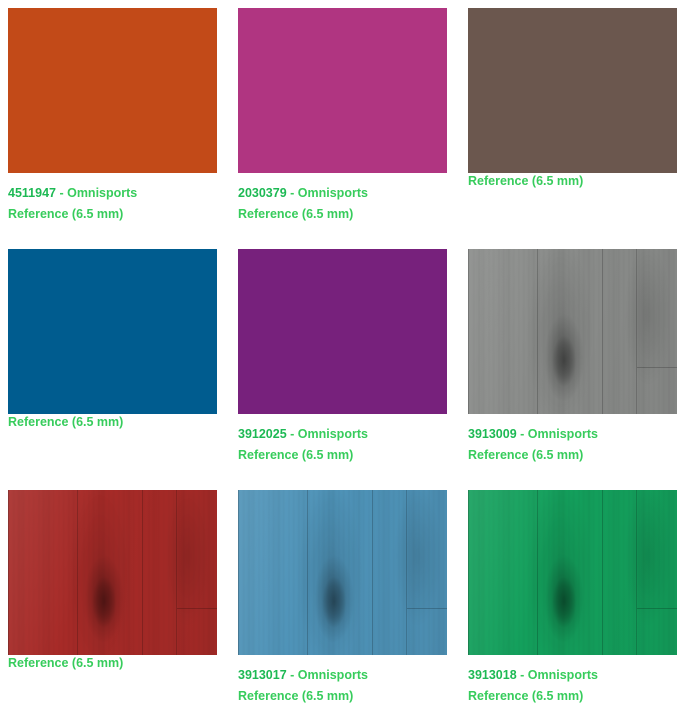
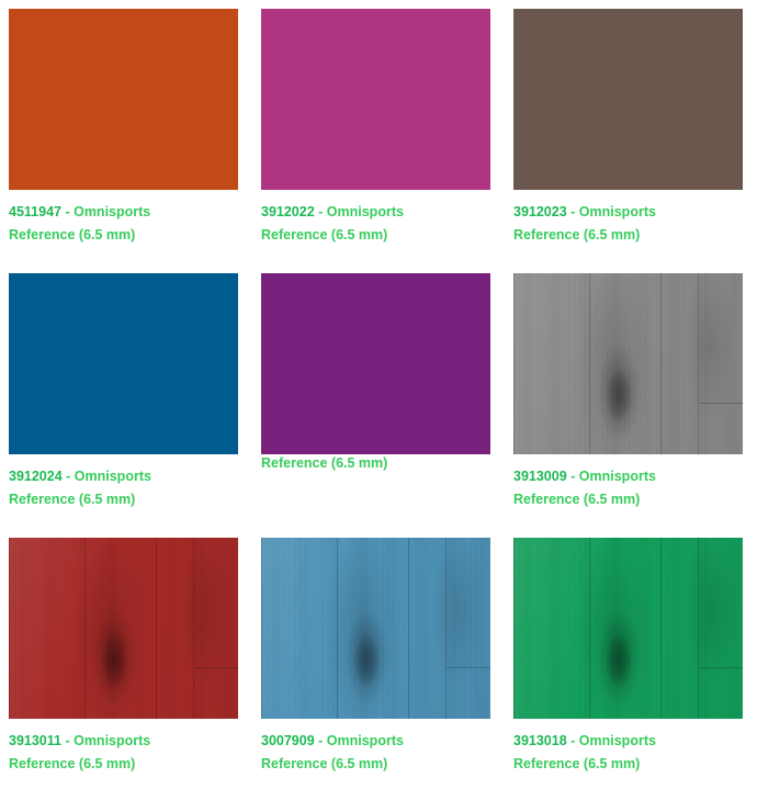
  4511947 - Omnisports
  Reference (6.5 mm)
- 2030379 - Omnisports
+ 3912022 - Omnisports
  Reference (6.5 mm)
+ 3912023 - Omnisports
  Reference (6.5 mm)
+ 3912024 - Omnisports
  Reference (6.5 mm)
- 3912025 - Omnisports
  Reference (6.5 mm)
  3913009 - Omnisports
  Reference (6.5 mm)
+ 3913011 - Omnisports
  Reference (6.5 mm)
- 3913017 - Omnisports
+ 3007909 - Omnisports
  Reference (6.5 mm)
  3913018 - Omnisports
  Reference (6.5 mm)
